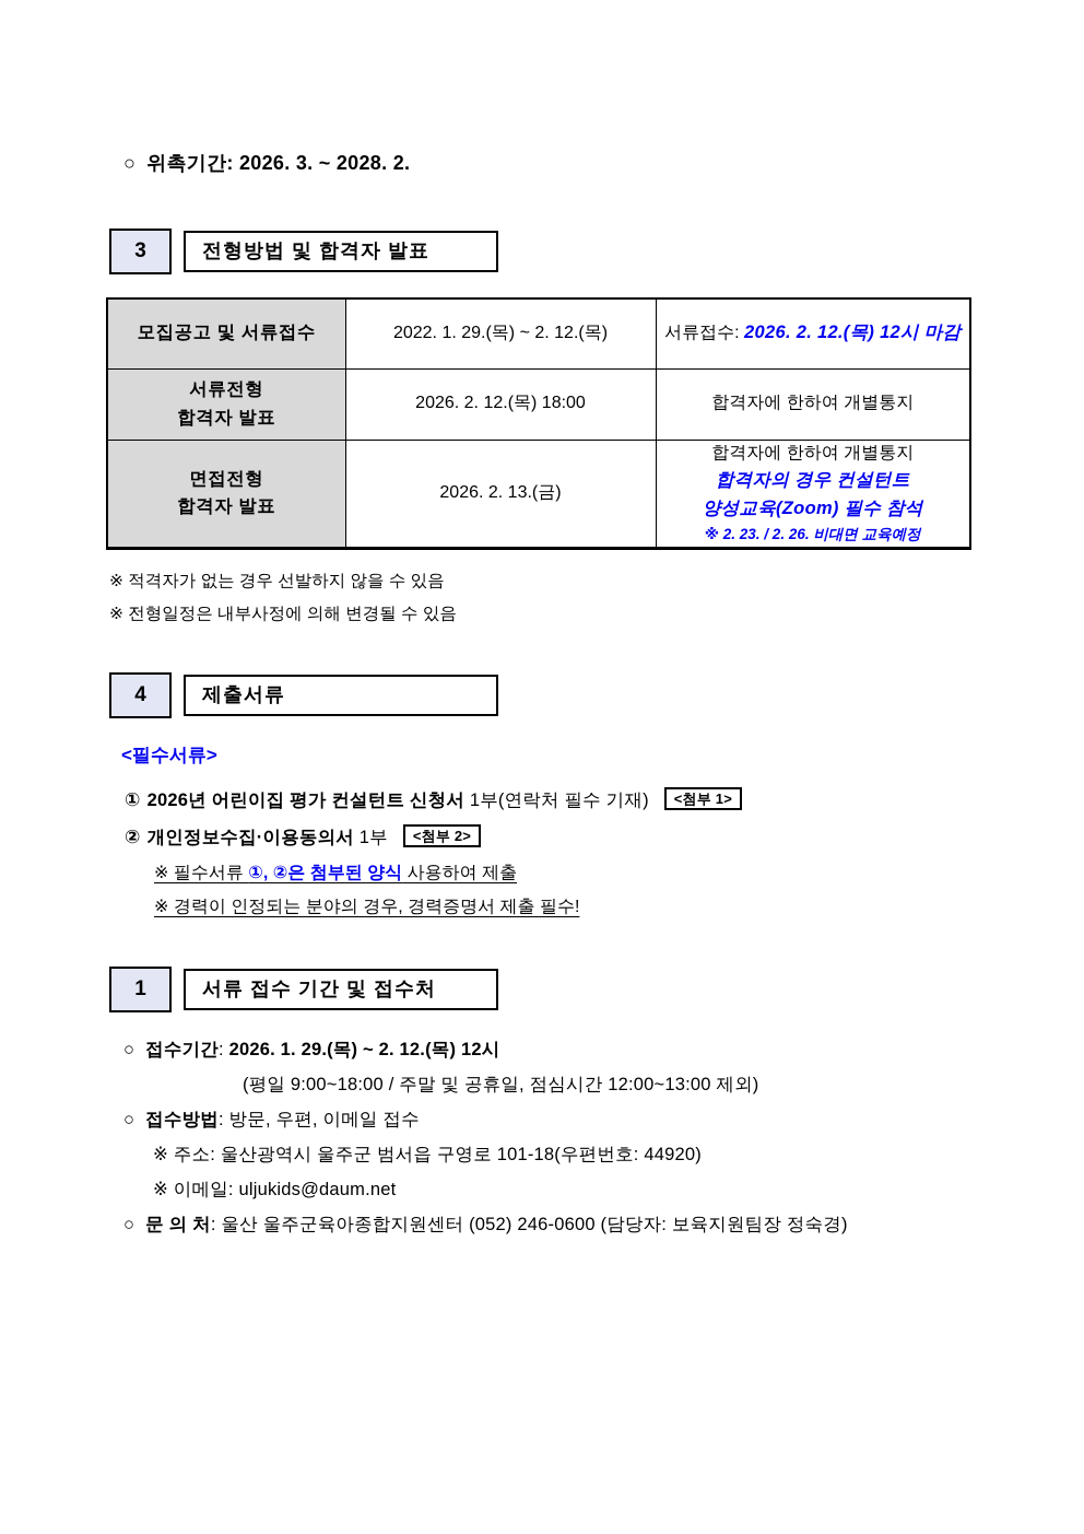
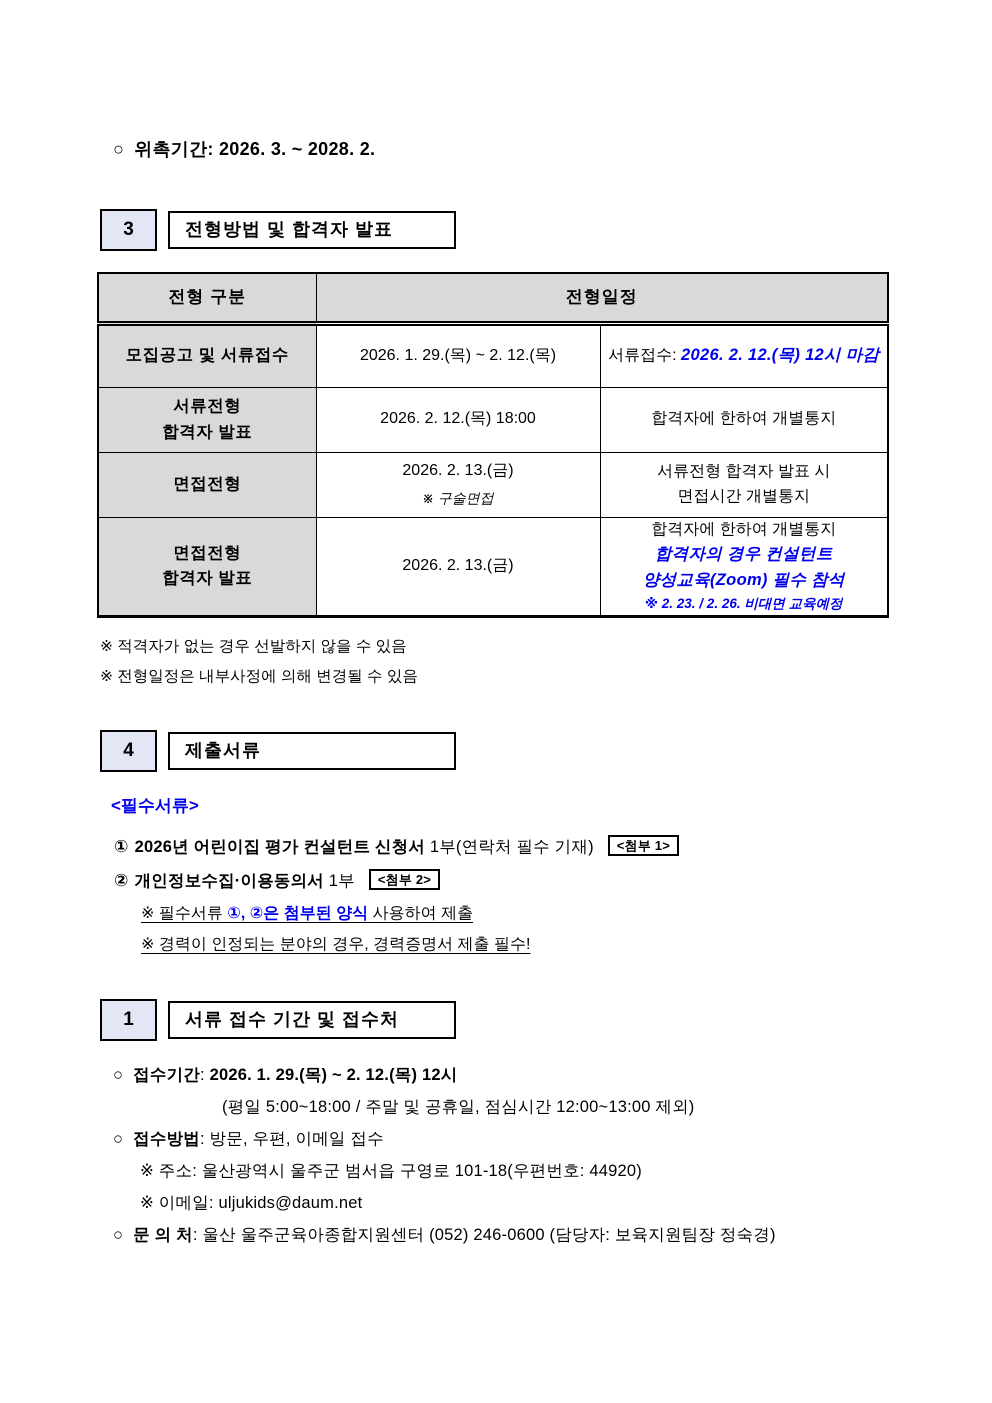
  ○ 위촉기간: 2026. 3. ~ 2028. 2.
  3
  전형방법 및 합격자 발표
+ 전형 구분	전형일정
- 모집공고 및 서류접수	2022. 1. 29.(목) ~ 2. 12.(목)	서류접수: 2026. 2. 12.(목) 12시 마감
+ 모집공고 및 서류접수	2026. 1. 29.(목) ~ 2. 12.(목)	서류접수: 2026. 2. 12.(목) 12시 마감
  서류전형 합격자 발표	2026. 2. 12.(목) 18:00	합격자에 한하여 개별통지
+ 면접전형	2026. 2. 13.(금) ※ 구술면접	서류전형 합격자 발표 시 면접시간 개별통지
  면접전형 합격자 발표	2026. 2. 13.(금)	합격자에 한하여 개별통지 합격자의 경우 컨설턴트 양성교육(Zoom) 필수 참석 ※ 2. 23. / 2. 26. 비대면 교육예정
  ※ 적격자가 없는 경우 선발하지 않을 수 있음
  ※ 전형일정은 내부사정에 의해 변경될 수 있음
  4
  제출서류
  <필수서류>
  ① 2026년 어린이집 평가 컨설턴트 신청서 1부(연락처 필수 기재) <첨부 1>
  ② 개인정보수집·이용동의서 1부 <첨부 2>
  ※ 필수서류 ①, ②은 첨부된 양식 사용하여 제출
  ※ 경력이 인정되는 분야의 경우, 경력증명서 제출 필수!
  1
  서류 접수 기간 및 접수처
  ○ 접수기간: 2026. 1. 29.(목) ~ 2. 12.(목) 12시
- (평일 9:00~18:00 / 주말 및 공휴일, 점심시간 12:00~13:00 제외)
+ (평일 5:00~18:00 / 주말 및 공휴일, 점심시간 12:00~13:00 제외)
  ○ 접수방법: 방문, 우편, 이메일 접수
  ※ 주소: 울산광역시 울주군 범서읍 구영로 101-18(우편번호: 44920)
  ※ 이메일: uljukids@daum.net
  ○ 문 의 처: 울산 울주군육아종합지원센터 (052) 246-0600 (담당자: 보육지원팀장 정숙경)
